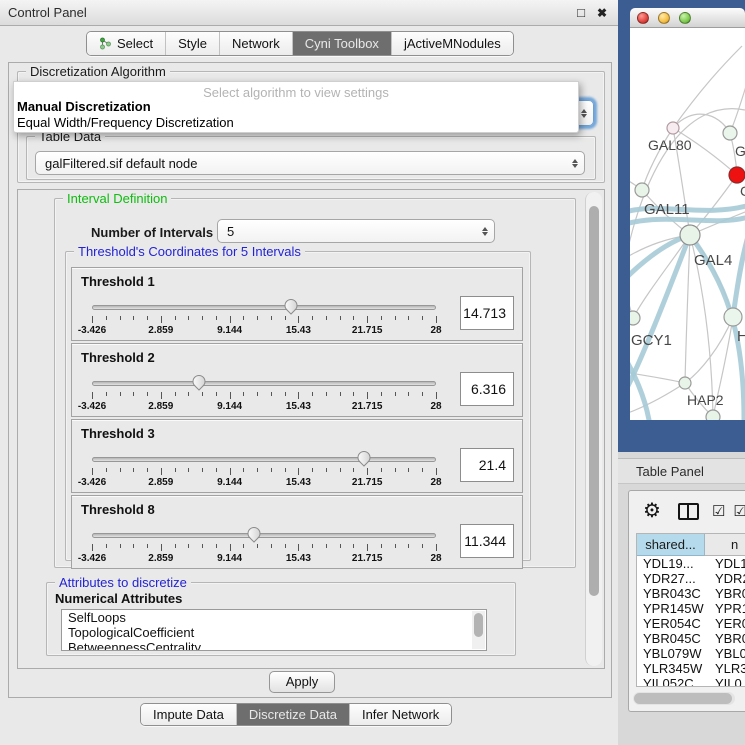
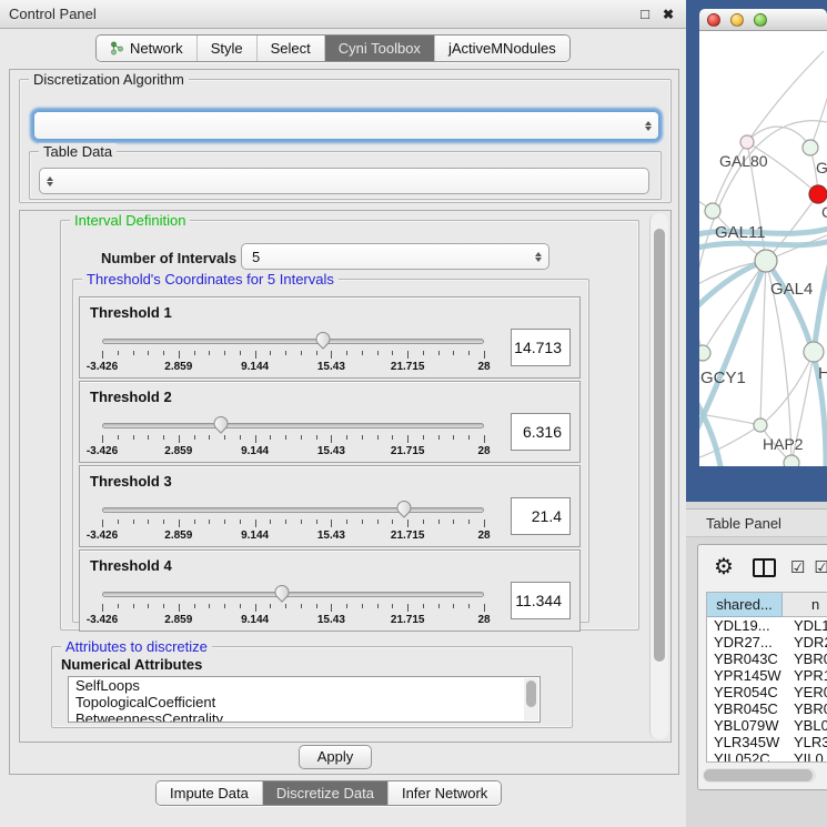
  Control Panel
  □
  ✖
- Select
+ Network
  Style
- Network
+ Select
  Cyni Toolbox
  jActiveMNodules
  Discretization Algorithm
  Table Data
- galFiltered.sif default node
  Interval Definition
  Number of Intervals
  5
  Threshold's Coordinates for 5 Intervals
  Threshold 1
  -3.426
  2.859
  9.144
  15.43
  21.715
  28
  14.713
  Threshold 2
  -3.426
  2.859
  9.144
  15.43
  21.715
  28
  6.316
  Threshold 3
  -3.426
  2.859
  9.144
  15.43
  21.715
  28
  21.4
- Threshold 8
+ Threshold 4
  -3.426
  2.859
  9.144
  15.43
  21.715
  28
  11.344
  Attributes to discretize
  Numerical Attributes
  SelfLoops
  TopologicalCoefficient
  BetweennessCentrality
  Apply
  Impute Data
  Discretize Data
  Infer Network
- Select algorithm to view settings
- Manual Discretization
- Equal Width/Frequency Discretization
  GAL80
  GAL11
  GAL4
  GCY1
  H
  HAP2
  Table Panel
  ⚙
  ☑
  ☑
  shared...
  n
  YDL19...
  YDL1
  YDR27...
  YDR
  YBR043C
  YBR
  YPR145W
  YPR
  YER054C
  YER
  YBR045C
  YBR
  YBL079W
  YBL0
  YLR345W
  YLR3
  YIL052C
  YIL0
